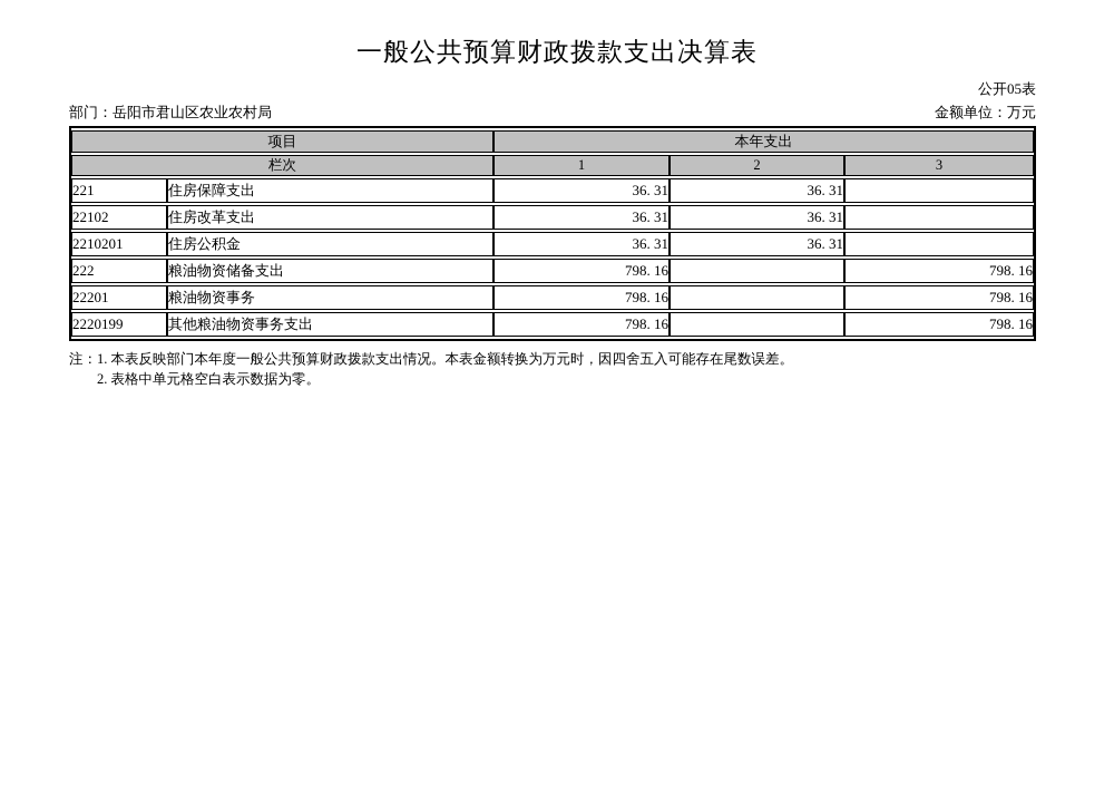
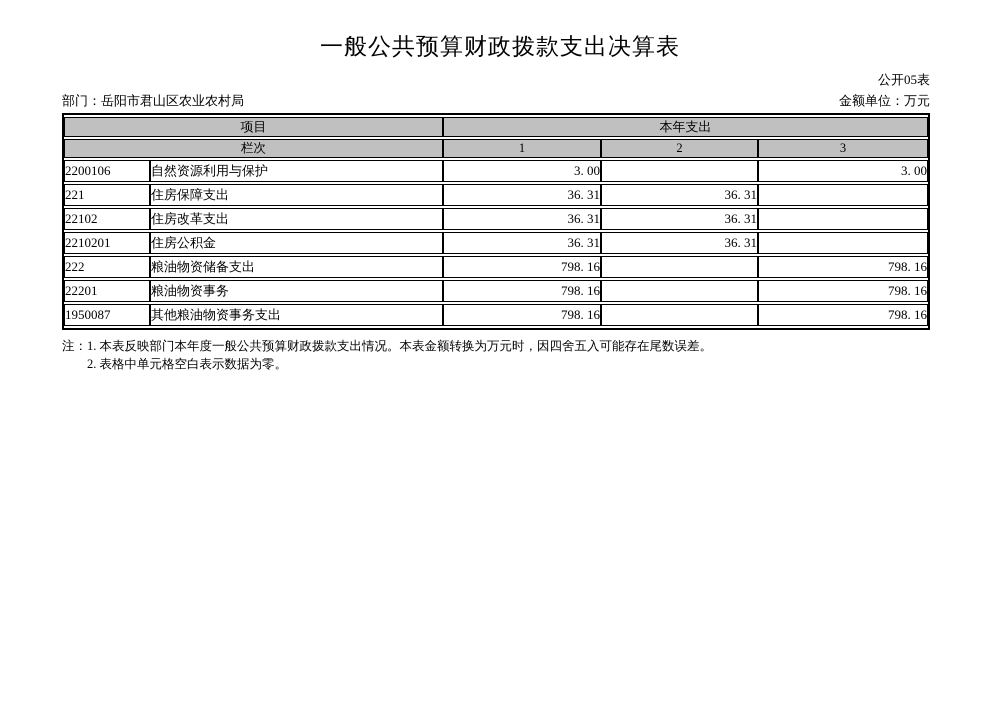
  一般公共预算财政拨款支出决算表
  公开05表
  部门：岳阳市君山区农业农村局
  金额单位：万元
  项目	本年支出
  栏次	1	2	3
+ 2200106	自然资源利用与保护	3. 00		3. 00
  221	住房保障支出	36. 31	36. 31
  22102	住房改革支出	36. 31	36. 31
  2210201	住房公积金	36. 31	36. 31
  222	粮油物资储备支出	798. 16		798. 16
  22201	粮油物资事务	798. 16		798. 16
- 2220199	其他粮油物资事务支出	798. 16		798. 16
+ 1950087	其他粮油物资事务支出	798. 16		798. 16
  注：1. 本表反映部门本年度一般公共预算财政拨款支出情况。本表金额转换为万元时，因四舍五入可能存在尾数误差。
  2. 表格中单元格空白表示数据为零。
